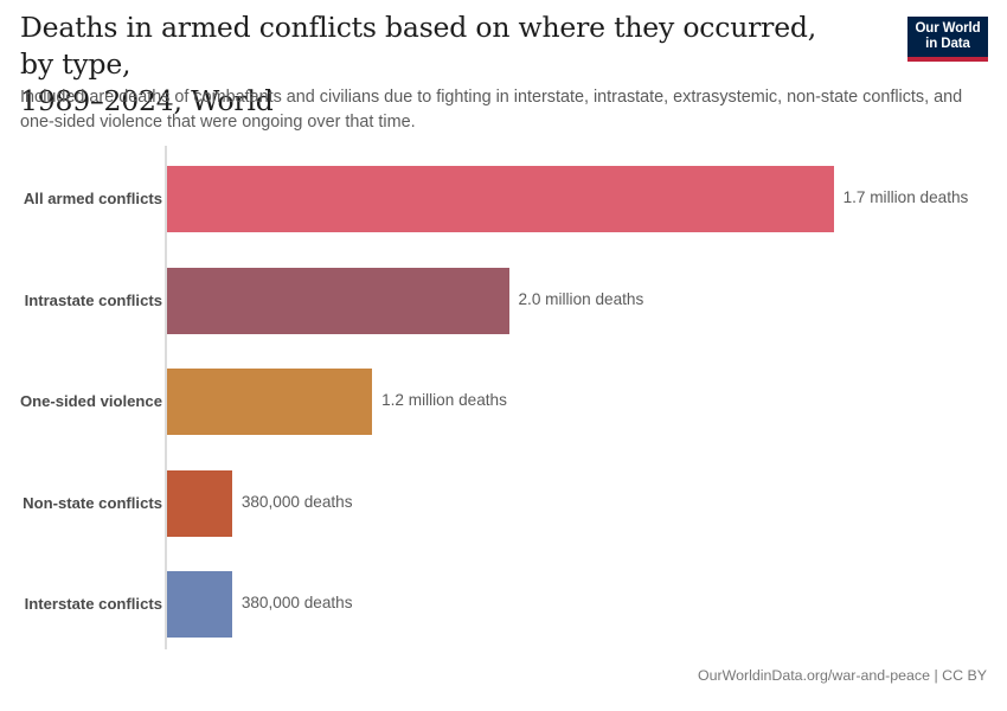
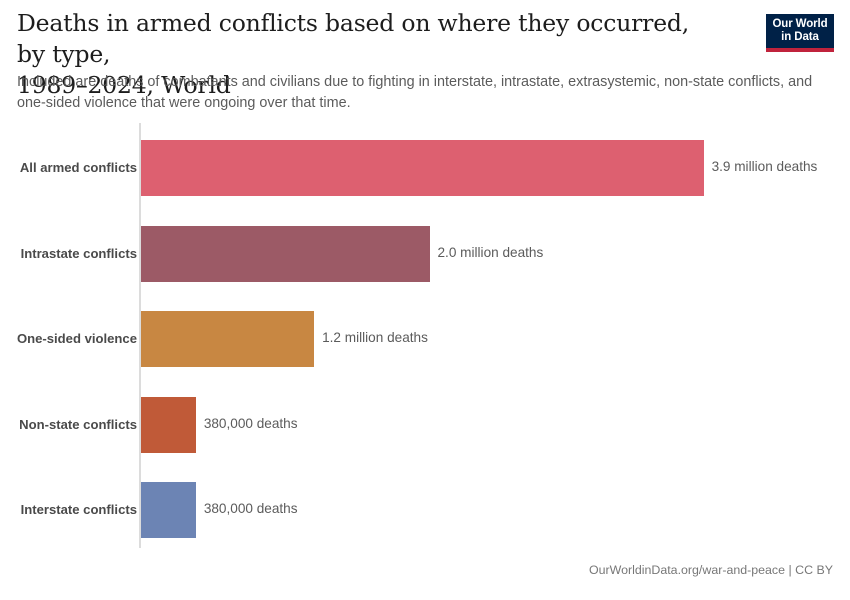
  Deaths in armed conflicts based on where they occurred, by type,
  1989–2024, World
  Included are deaths of combatants and civilians due to fighting in interstate, intrastate, extrasystemic, non-state conflicts, and one-sided violence that were ongoing over that time.
  Our World
  in Data
  All armed conflicts
- 1.7 million deaths
+ 3.9 million deaths
  Intrastate conflicts
  2.0 million deaths
  One-sided violence
  1.2 million deaths
  Non-state conflicts
  380,000 deaths
  Interstate conflicts
  380,000 deaths
  OurWorldinData.org/war-and-peace | CC BY
